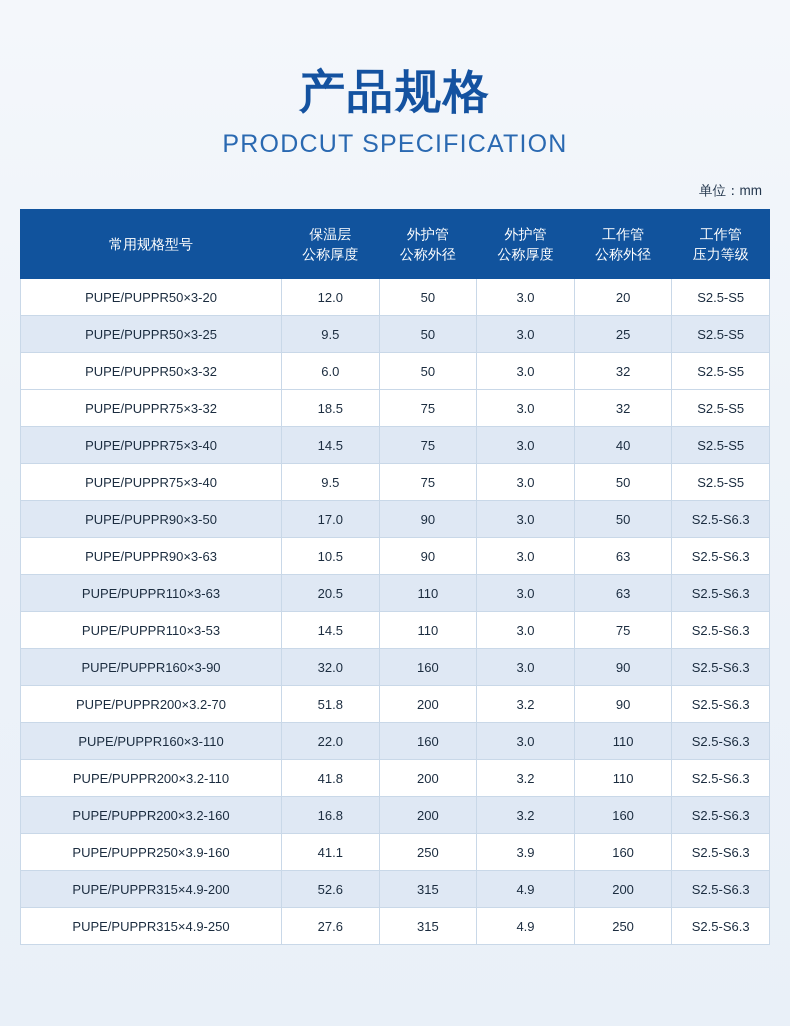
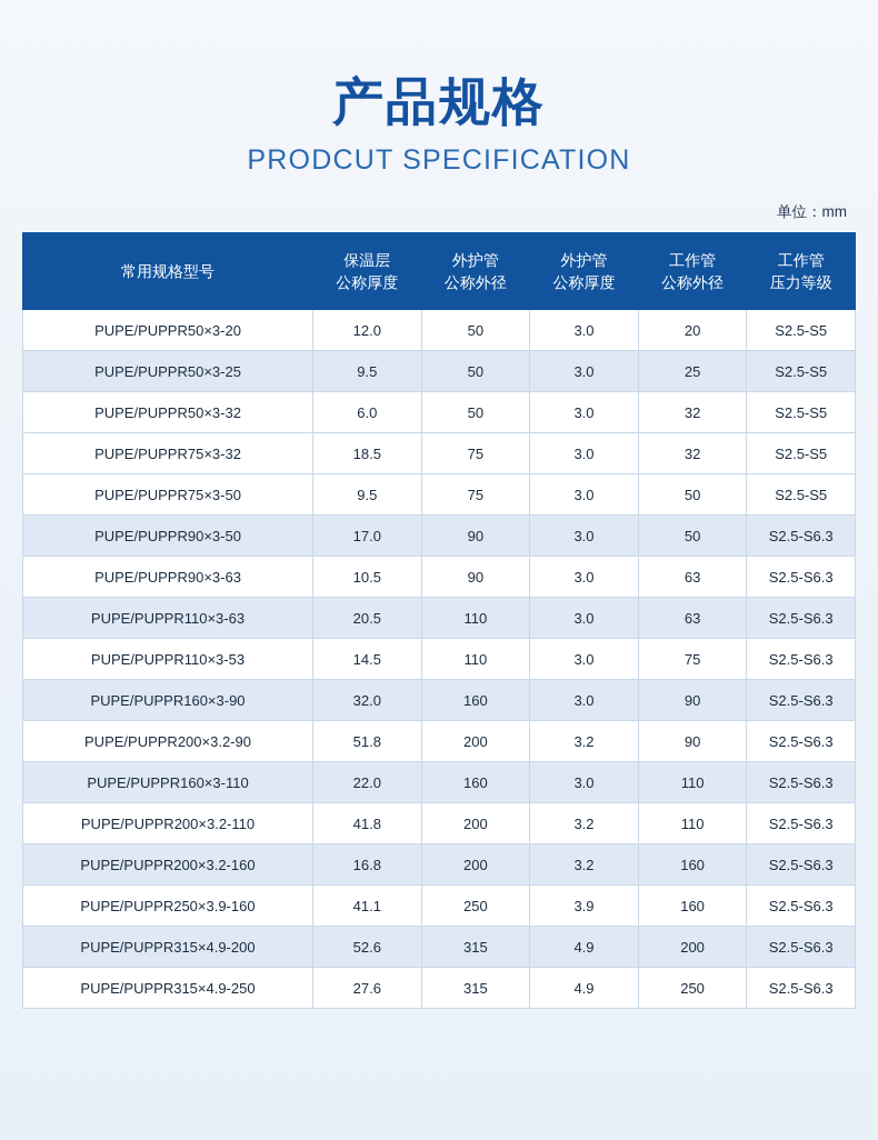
  产品规格
  PRODCUT SPECIFICATION
  单位：mm
  常用规格型号	保温层 公称厚度	外护管 公称外径	外护管 公称厚度	工作管 公称外径	工作管 压力等级
  PUPE/PUPPR50×3-20	12.0	50	3.0	20	S2.5-S5
  PUPE/PUPPR50×3-25	9.5	50	3.0	25	S2.5-S5
  PUPE/PUPPR50×3-32	6.0	50	3.0	32	S2.5-S5
  PUPE/PUPPR75×3-32	18.5	75	3.0	32	S2.5-S5
- PUPE/PUPPR75×3-40	14.5	75	3.0	40	S2.5-S5
- PUPE/PUPPR75×3-40	9.5	75	3.0	50	S2.5-S5
+ PUPE/PUPPR75×3-50	9.5	75	3.0	50	S2.5-S5
  PUPE/PUPPR90×3-50	17.0	90	3.0	50	S2.5-S6.3
  PUPE/PUPPR90×3-63	10.5	90	3.0	63	S2.5-S6.3
  PUPE/PUPPR110×3-63	20.5	110	3.0	63	S2.5-S6.3
  PUPE/PUPPR110×3-53	14.5	110	3.0	75	S2.5-S6.3
  PUPE/PUPPR160×3-90	32.0	160	3.0	90	S2.5-S6.3
- PUPE/PUPPR200×3.2-70	51.8	200	3.2	90	S2.5-S6.3
+ PUPE/PUPPR200×3.2-90	51.8	200	3.2	90	S2.5-S6.3
  PUPE/PUPPR160×3-110	22.0	160	3.0	110	S2.5-S6.3
  PUPE/PUPPR200×3.2-110	41.8	200	3.2	110	S2.5-S6.3
  PUPE/PUPPR200×3.2-160	16.8	200	3.2	160	S2.5-S6.3
  PUPE/PUPPR250×3.9-160	41.1	250	3.9	160	S2.5-S6.3
  PUPE/PUPPR315×4.9-200	52.6	315	4.9	200	S2.5-S6.3
  PUPE/PUPPR315×4.9-250	27.6	315	4.9	250	S2.5-S6.3
